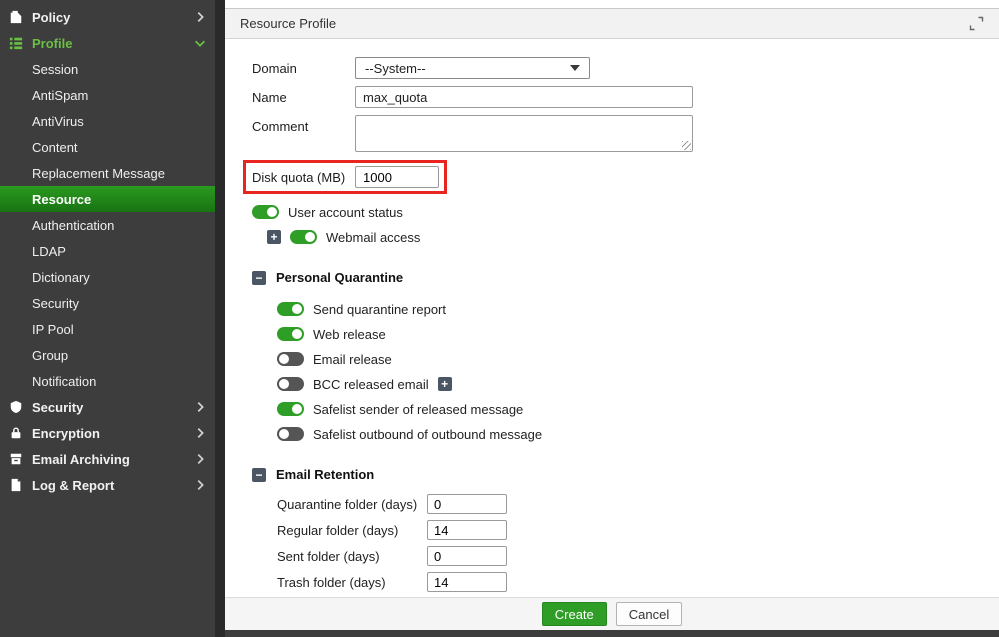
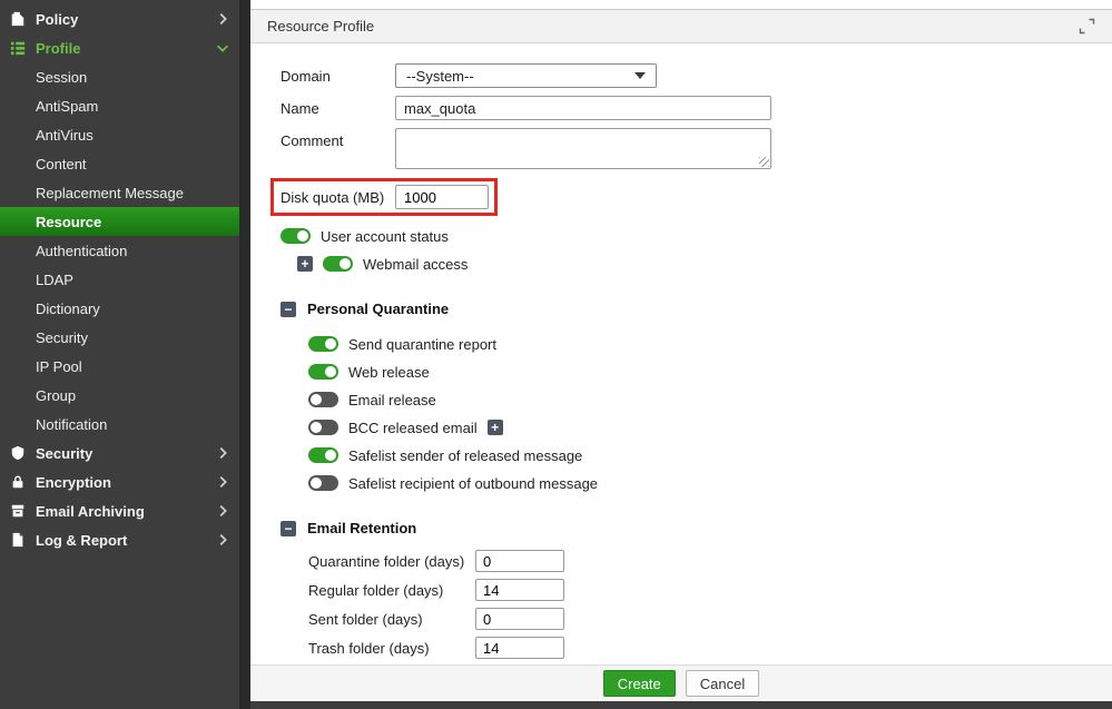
  Policy
  Profile
  Session
  AntiSpam
  AntiVirus
  Content
  Replacement Message
  Resource
  Authentication
  LDAP
  Dictionary
  Security
  IP Pool
  Group
  Notification
  Security
  Encryption
  Email Archiving
  Log & Report
  Resource Profile
  Domain
  --System--
  Name
  max_quota
  Comment
  Disk quota (MB)
  1000
  User account status
  Webmail access
  Personal Quarantine
  Send quarantine report
  Web release
  Email release
  BCC released email
  Safelist sender of released message
- Safelist outbound of outbound message
+ Safelist recipient of outbound message
  Email Retention
  Quarantine folder (days)
  0
  Regular folder (days)
  14
  Sent folder (days)
  0
  Trash folder (days)
  14
  Create
  Cancel
